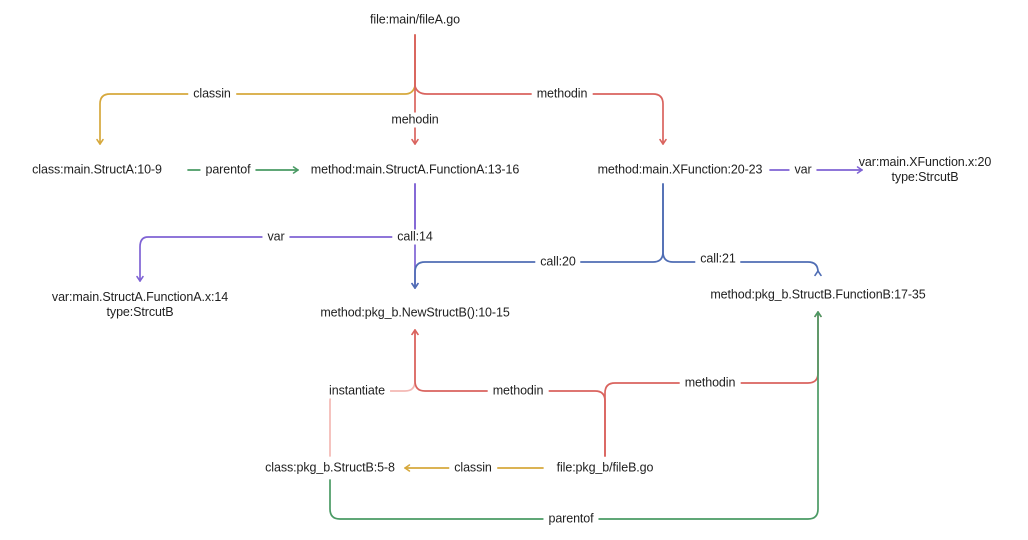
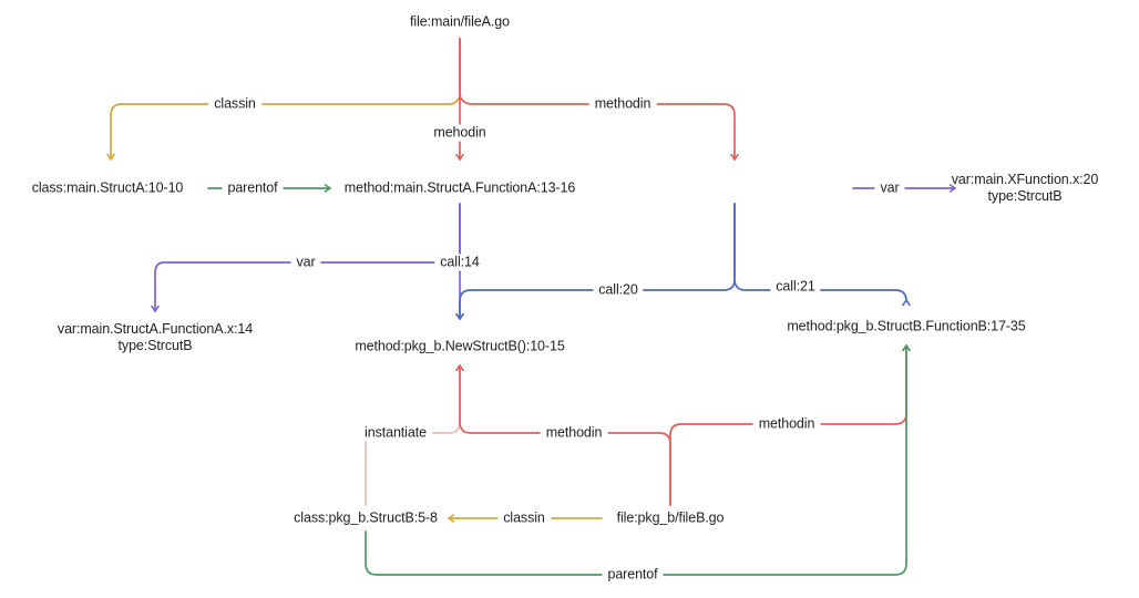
  file:main/fileA.go
- class:main.StructA:10-9
+ class:main.StructA:10-10
  method:main.StructA.FunctionA:13-16
- method:main.XFunction:20-23
  var:main.XFunction.x:20
  type:StrcutB
  var:main.StructA.FunctionA.x:14
  type:StrcutB
  method:pkg_b.NewStructB():10-15
  method:pkg_b.StructB.FunctionB:17-35
  class:pkg_b.StructB:5-8
  file:pkg_b/fileB.go
  classin
  mehodin
  methodin
  parentof
  var
  var
  call:14
  call:20
  call:21
  instantiate
  methodin
  methodin
  classin
  parentof
